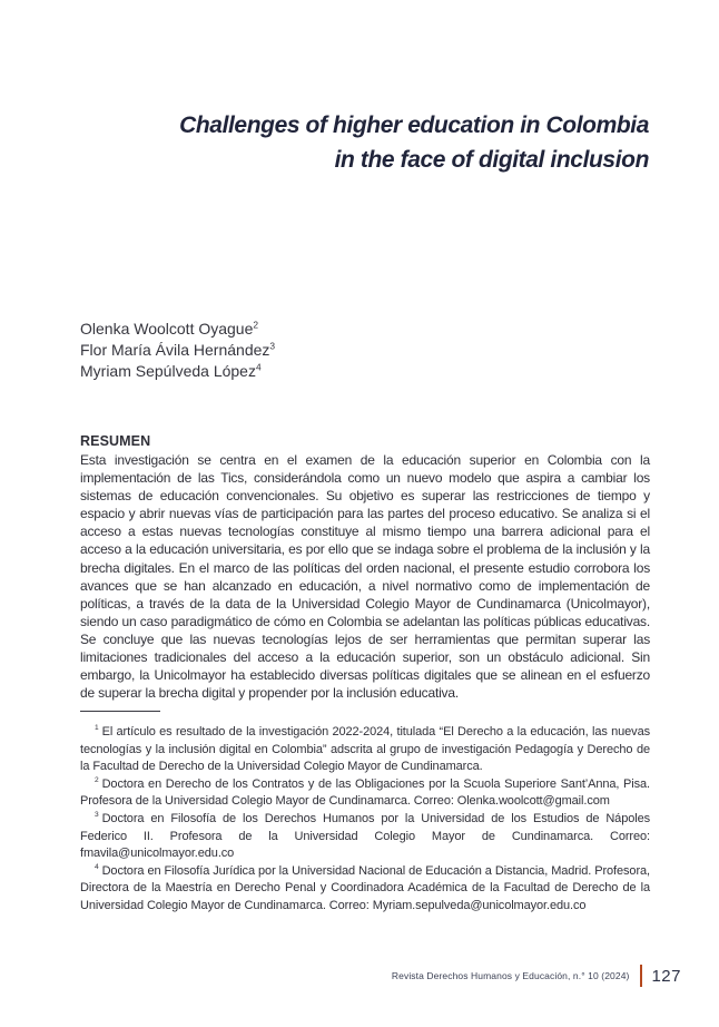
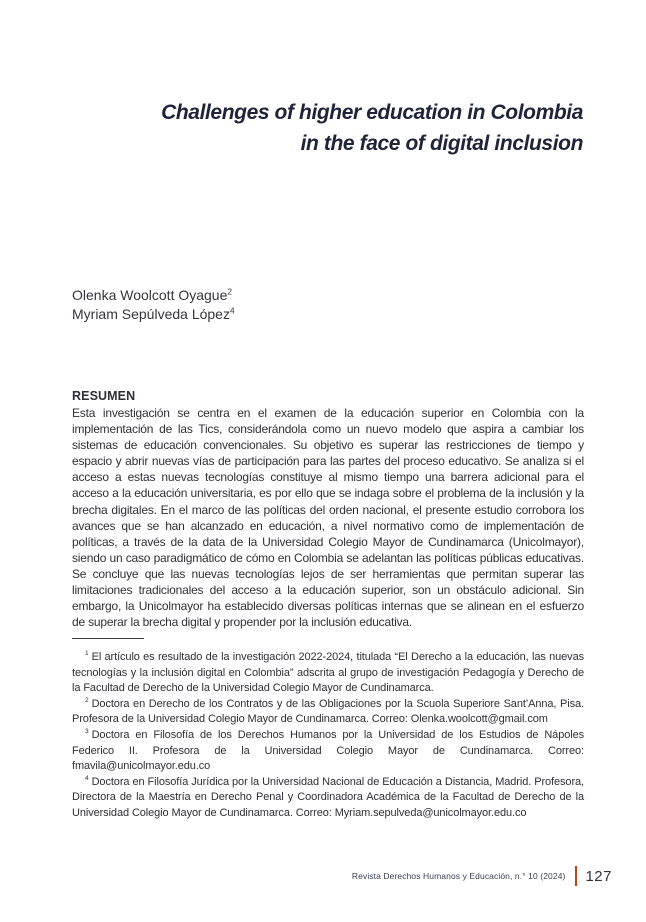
  Challenges of higher education in Colombia
  in the face of digital inclusion
  Olenka Woolcott Oyague2
- Flor María Ávila Hernández3
  Myriam Sepúlveda López4
  RESUMEN
- Esta investigación se centra en el examen de la educación superior en Colombia con la implementación de las Tics, considerándola como un nuevo modelo que aspira a cambiar los sistemas de educación convencionales. Su objetivo es superar las restricciones de tiempo y espacio y abrir nuevas vías de participación para las partes del proceso educativo. Se analiza si el acceso a estas nuevas tecnologías constituye al mismo tiempo una barrera adicional para el acceso a la educación universitaria, es por ello que se indaga sobre el problema de la inclusión y la brecha digitales. En el marco de las políticas del orden nacional, el presente estudio corrobora los avances que se han alcanzado en educación, a nivel normativo como de implementación de políticas, a través de la data de la Universidad Colegio Mayor de Cundinamarca (Unicolmayor), siendo un caso paradigmático de cómo en Colombia se adelantan las políticas públicas educativas. Se concluye que las nuevas tecnologías lejos de ser herramientas que permitan superar las limitaciones tradicionales del acceso a la educación superior, son un obstáculo adicional. Sin embargo, la Unicolmayor ha establecido diversas políticas digitales que se alinean en el esfuerzo de superar la brecha digital y propender por la inclusión educativa.
+ Esta investigación se centra en el examen de la educación superior en Colombia con la implementación de las Tics, considerándola como un nuevo modelo que aspira a cambiar los sistemas de educación convencionales. Su objetivo es superar las restricciones de tiempo y espacio y abrir nuevas vías de participación para las partes del proceso educativo. Se analiza si el acceso a estas nuevas tecnologías constituye al mismo tiempo una barrera adicional para el acceso a la educación universitaria, es por ello que se indaga sobre el problema de la inclusión y la brecha digitales. En el marco de las políticas del orden nacional, el presente estudio corrobora los avances que se han alcanzado en educación, a nivel normativo como de implementación de políticas, a través de la data de la Universidad Colegio Mayor de Cundinamarca (Unicolmayor), siendo un caso paradigmático de cómo en Colombia se adelantan las políticas públicas educativas. Se concluye que las nuevas tecnologías lejos de ser herramientas que permitan superar las limitaciones tradicionales del acceso a la educación superior, son un obstáculo adicional. Sin embargo, la Unicolmayor ha establecido diversas políticas internas que se alinean en el esfuerzo de superar la brecha digital y propender por la inclusión educativa.
  El artículo es resultado de la investigación 2022-2024, titulada “El Derecho a la educación, las nuevas tecnologías y la inclusión digital en Colombia” adscrita al grupo de investigación Pedagogía y Derecho de la Facultad de Derecho de la Universidad Colegio Mayor de Cundinamarca.
  Doctora en Derecho de los Contratos y de las Obligaciones por la Scuola Superiore Sant’Anna, Pisa. Profesora de la Universidad Colegio Mayor de Cundinamarca. Correo: Olenka.woolcott@gmail.com
  Doctora en Filosofía de los Derechos Humanos por la Universidad de los Estudios de Nápoles Federico II. Profesora de la Universidad Colegio Mayor de Cundinamarca. Correo: fmavila@unicolmayor.edu.co
  Doctora en Filosofía Jurídica por la Universidad Nacional de Educación a Distancia, Madrid. Profesora, Directora de la Maestría en Derecho Penal y Coordinadora Académica de la Facultad de Derecho de la Universidad Colegio Mayor de Cundinamarca. Correo: Myriam.sepulveda@unicolmayor.edu.co
  Revista Derechos Humanos y Educación, n.° 10 (2024)
  127
